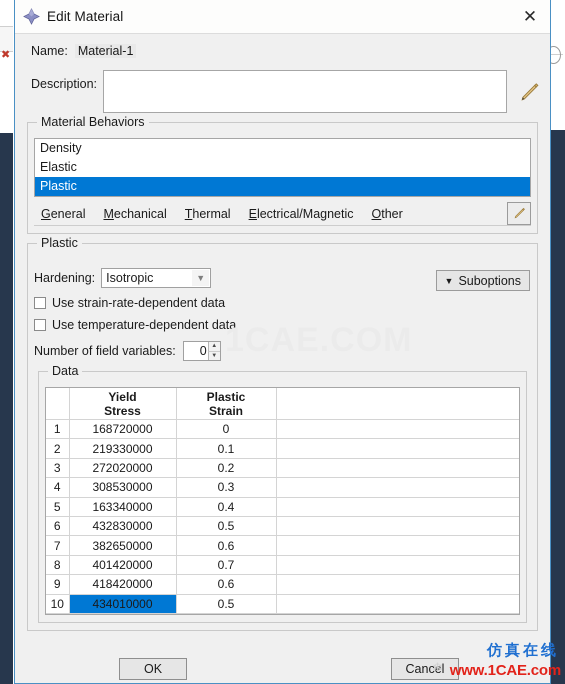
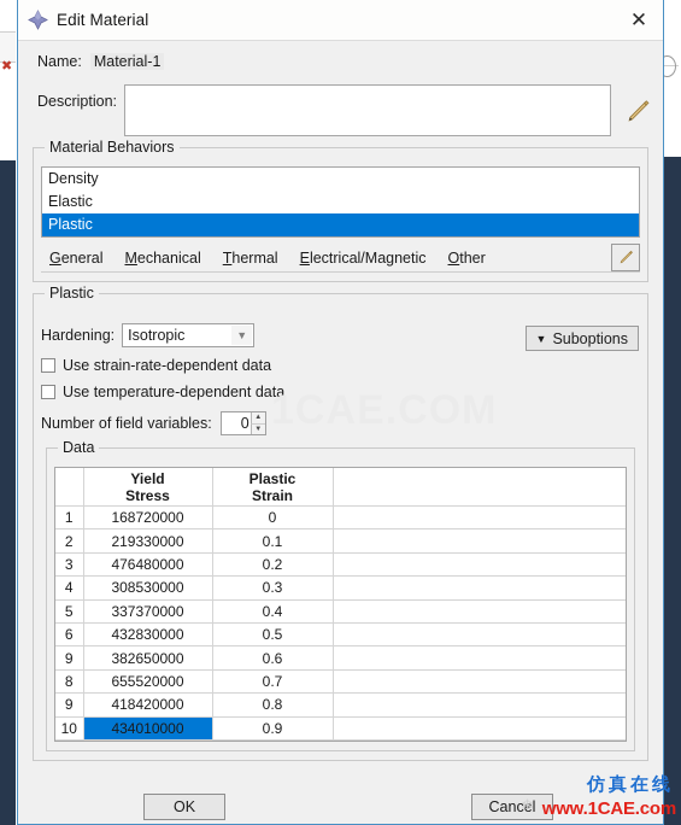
  ✖
  Edit Material
  ✕
  Name:
  Material-1
  Description:
  Material Behaviors
  Density
  Elastic
  Plastic
  General
  Mechanical
  Thermal
  Electrical/Magnetic
  Other
  Plastic
  Hardening:
  Isotropic
  ▼
  ▼
  Suboptions
  Use strain-rate-dependent data
  Use temperature-dependent data
  Number of field variables:
  0
  Data
  	Yield Stress	Plastic Strain
  1	168720000	0
  2	219330000	0.1
- 3	272020000	0.2
+ 3	476480000	0.2
  4	308530000	0.3
- 5	163340000	0.4
+ 5	337370000	0.4
  6	432830000	0.5
- 7	382650000	0.6
+ 9	382650000	0.6
- 8	401420000	0.7
+ 8	655520000	0.7
- 9	418420000	0.6
+ 9	418420000	0.8
- 10	434010000	0.5
+ 10	434010000	0.9
  OK
  Cancel
  1CAE.COM
  仿真在线
  www.1CAE.com
  ❄
